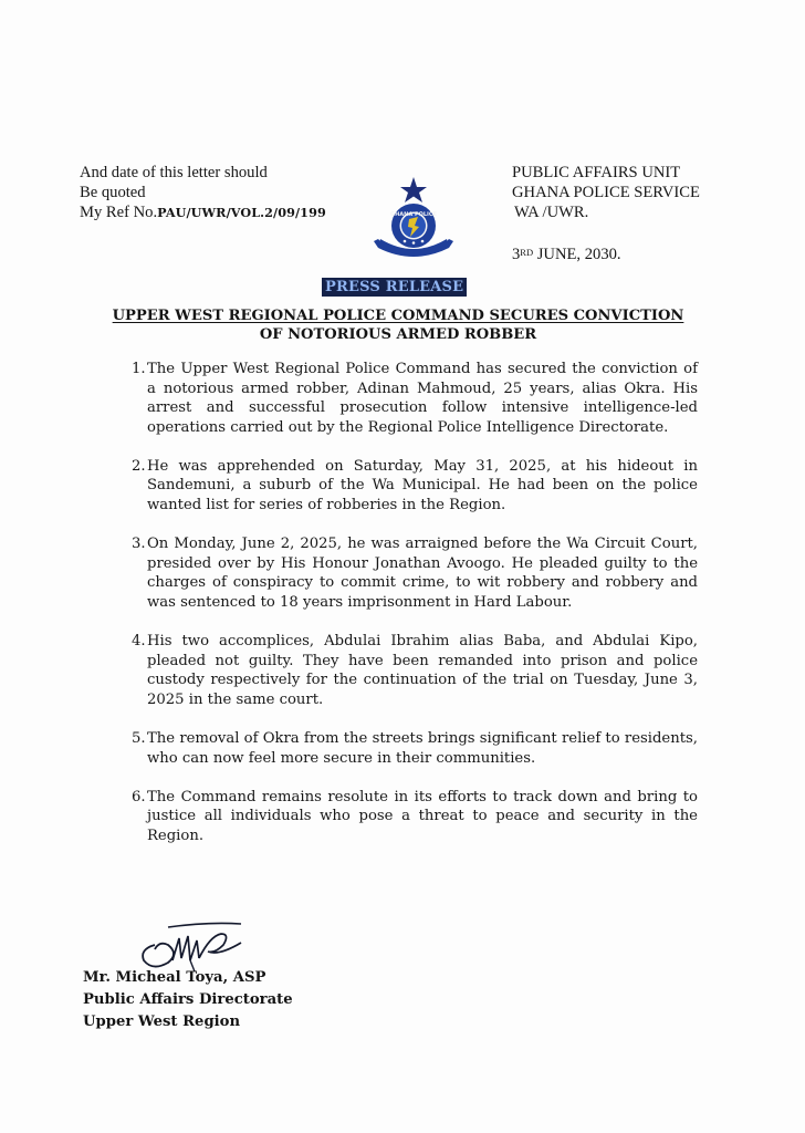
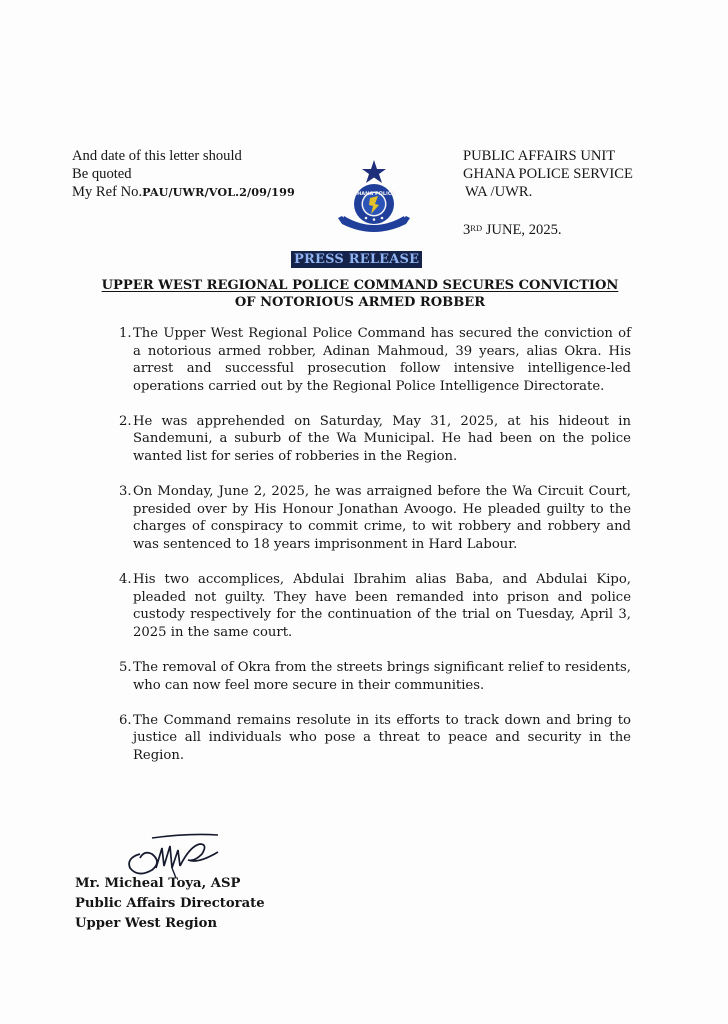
  And date of this letter should
  Be quoted
  My Ref No.PAU/UWR/VOL.2/09/199
  PUBLIC AFFAIRS UNIT
  GHANA POLICE SERVICE
  WA /UWR.
- 3RD JUNE, 2030.
+ 3RD JUNE, 2025.
  PRESS RELEASE
  UPPER WEST REGIONAL POLICE COMMAND SECURES CONVICTION
  OF NOTORIOUS ARMED ROBBER
  1.
- The Upper West Regional Police Command has secured the conviction of a notorious armed robber, Adinan Mahmoud, 25 years, alias Okra. His arrest and successful prosecution follow intensive intelligence-led operations carried out by the Regional Police Intelligence Directorate.
+ The Upper West Regional Police Command has secured the conviction of a notorious armed robber, Adinan Mahmoud, 39 years, alias Okra. His arrest and successful prosecution follow intensive intelligence-led operations carried out by the Regional Police Intelligence Directorate.
  2.
  He was apprehended on Saturday, May 31, 2025, at his hideout in Sandemuni, a suburb of the Wa Municipal. He had been on the police wanted list for series of robberies in the Region.
  3.
  On Monday, June 2, 2025, he was arraigned before the Wa Circuit Court, presided over by His Honour Jonathan Avoogo. He pleaded guilty to the charges of conspiracy to commit crime, to wit robbery and robbery and was sentenced to 18 years imprisonment in Hard Labour.
  4.
- His two accomplices, Abdulai Ibrahim alias Baba, and Abdulai Kipo, pleaded not guilty. They have been remanded into prison and police custody respectively for the continuation of the trial on Tuesday, June 3, 2025 in the same court.
+ His two accomplices, Abdulai Ibrahim alias Baba, and Abdulai Kipo, pleaded not guilty. They have been remanded into prison and police custody respectively for the continuation of the trial on Tuesday, April 3, 2025 in the same court.
  5.
  The removal of Okra from the streets brings significant relief to residents, who can now feel more secure in their communities.
  6.
  The Command remains resolute in its efforts to track down and bring to justice all individuals who pose a threat to peace and security in the Region.
  Mr. Micheal Toya, ASP
  Public Affairs Directorate
  Upper West Region
